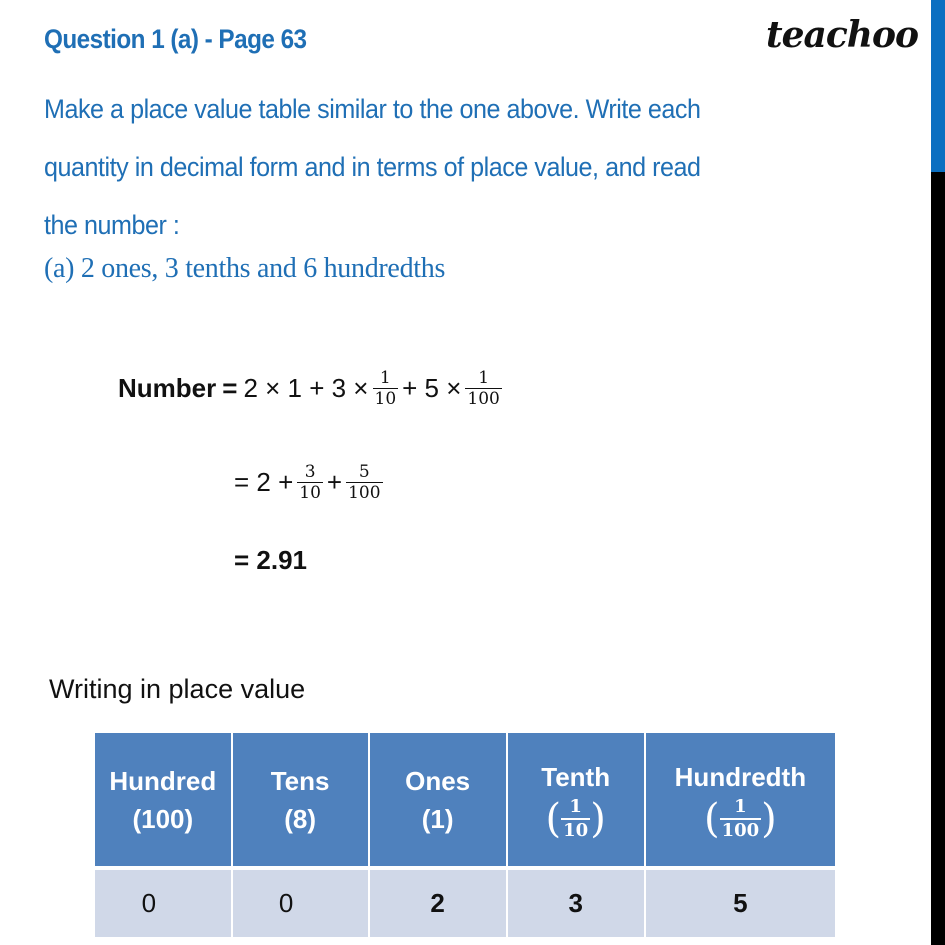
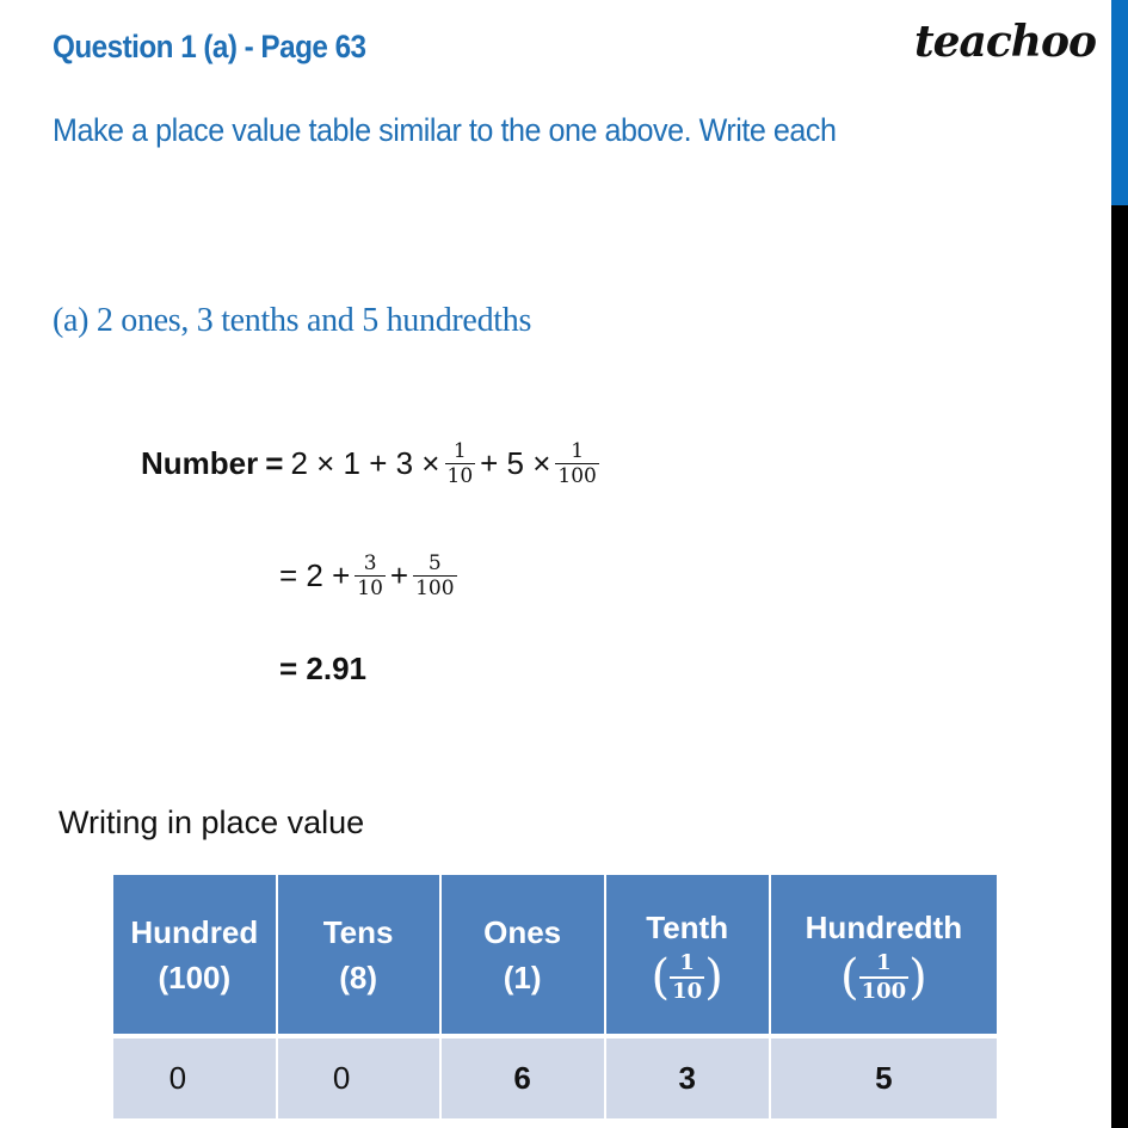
  Question 1 (a) - Page 63
  teachoo
  Make a place value table similar to the one above. Write each
- quantity in decimal form and in terms of place value, and read
- the number :
- (a) 2 ones, 3 tenths and 6 hundredths
+ (a) 2 ones, 3 tenths and 5 hundredths
  Number
  =
  2 × 1 + 3 ×
  1
  10
  + 5 ×
  1
  100
  = 2 +
  3
  10
  +
  5
  100
  = 2.91
  Writing in place value
  Hundred (100)	Tens (8)	Ones (1)	Tenth ( 1 10 )	Hundredth ( 1 100 )
- 0	0	2	3	5
+ 0	0	6	3	5
